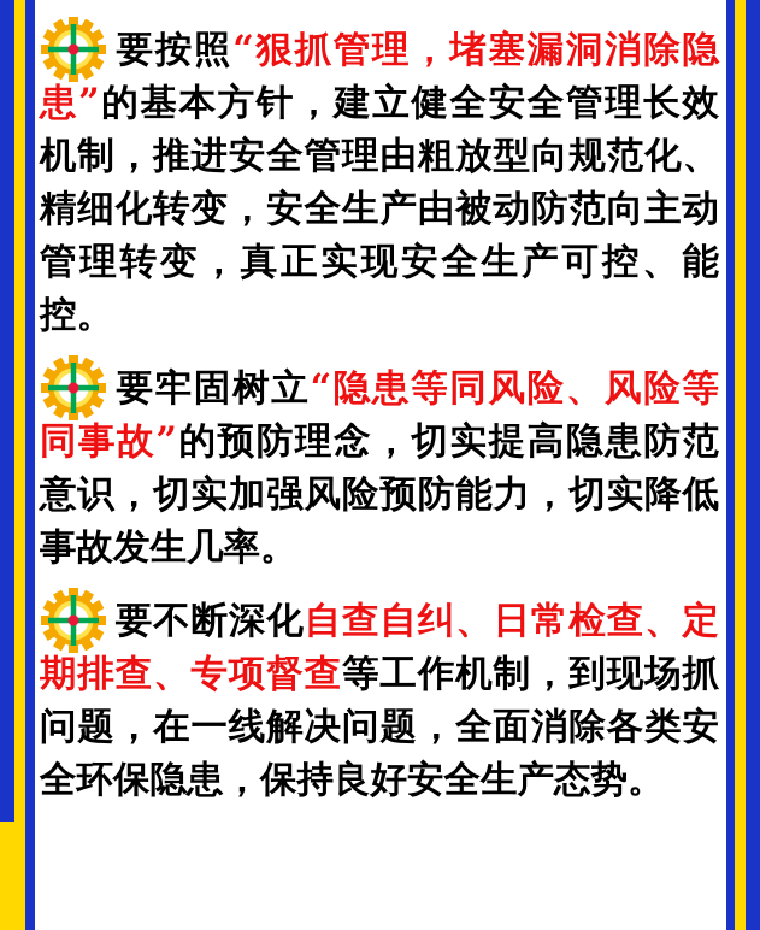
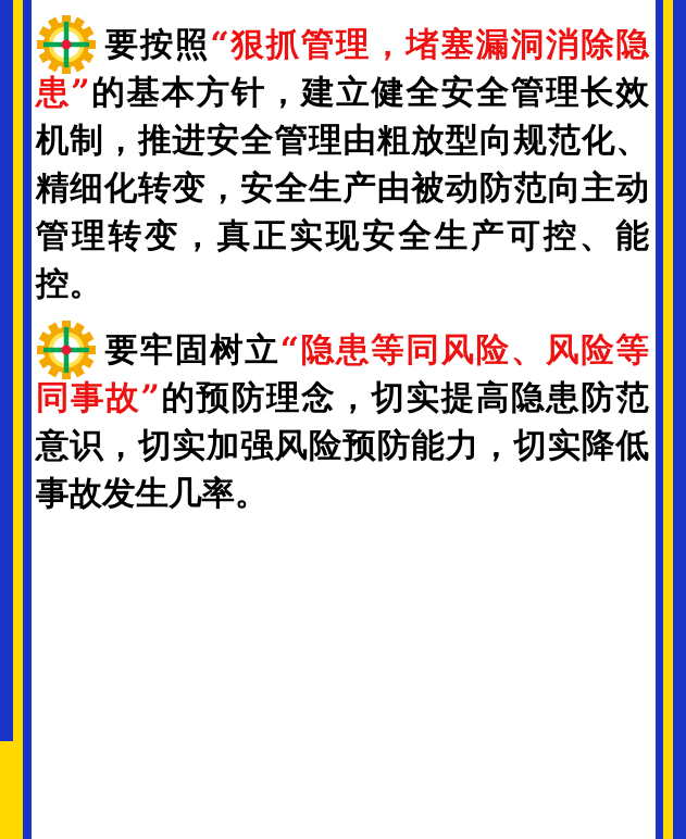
  要按照“狠抓管理，堵塞漏洞消除隐患”的基本方针，建立健全安全管理长效机制，推进安全管理由粗放型向规范化、精细化转变，安全生产由被动防范向主动管理转变，真正实现安全生产可控、能控。
  要牢固树立“隐患等同风险、风险等同事故”的预防理念，切实提高隐患防范意识，切实加强风险预防能力，切实降低事故发生几率。
- 要不断深化自查自纠、日常检查、定期排查、专项督查等工作机制，到现场抓问题，在一线解决问题，全面消除各类安全环保隐患，保持良好安全生产态势。
